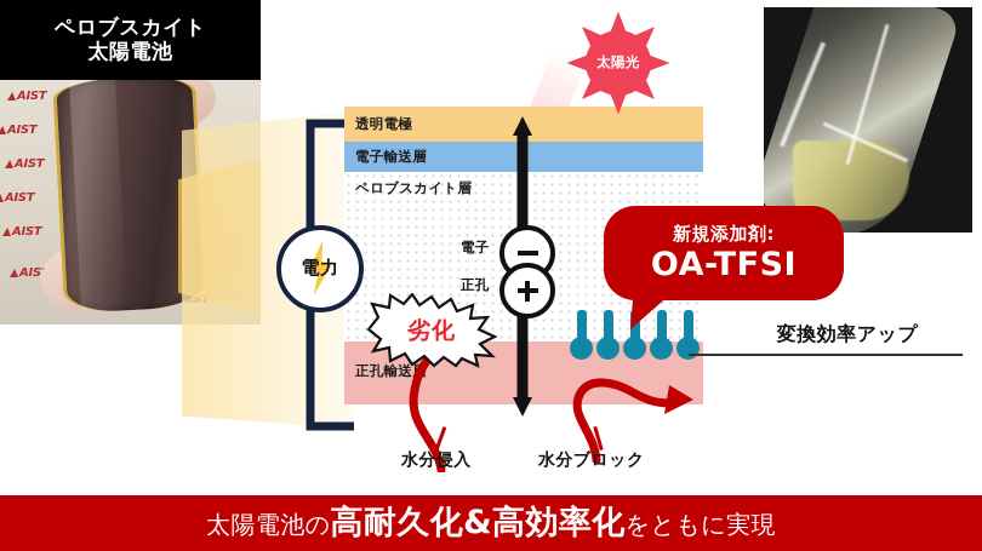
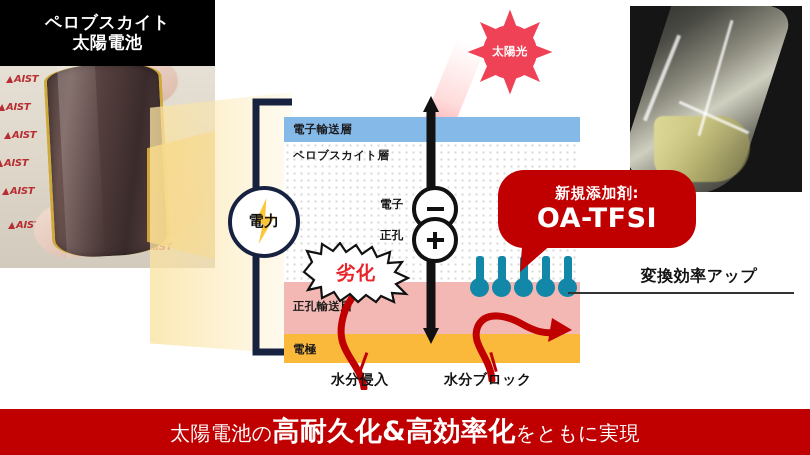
  AIST
  AIST
  AIST
  AIST
  AIST
  AIS
  ペロブスカイト
  太陽電池
- 透明電極
  電子輸送層
  ペロブスカイト層
  正孔輸送
+ 電極
  太陽光
  電力
  電子
  正孔
  劣化
  新規添加剤:
  OA-TFSI
  変換効率アップ
  水分侵入
  水分ブロック
  太陽電池の高耐久化&高効率化をともに実現
